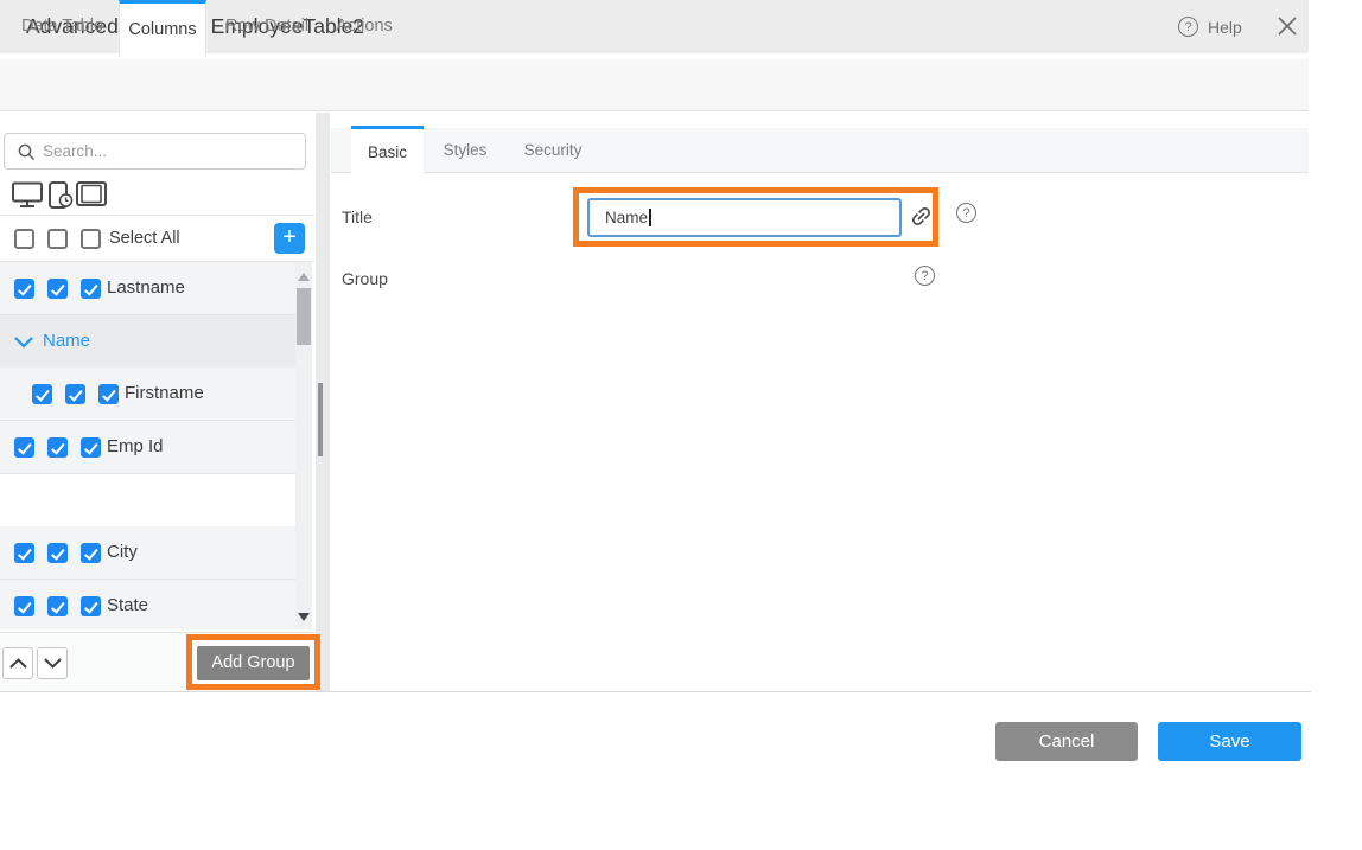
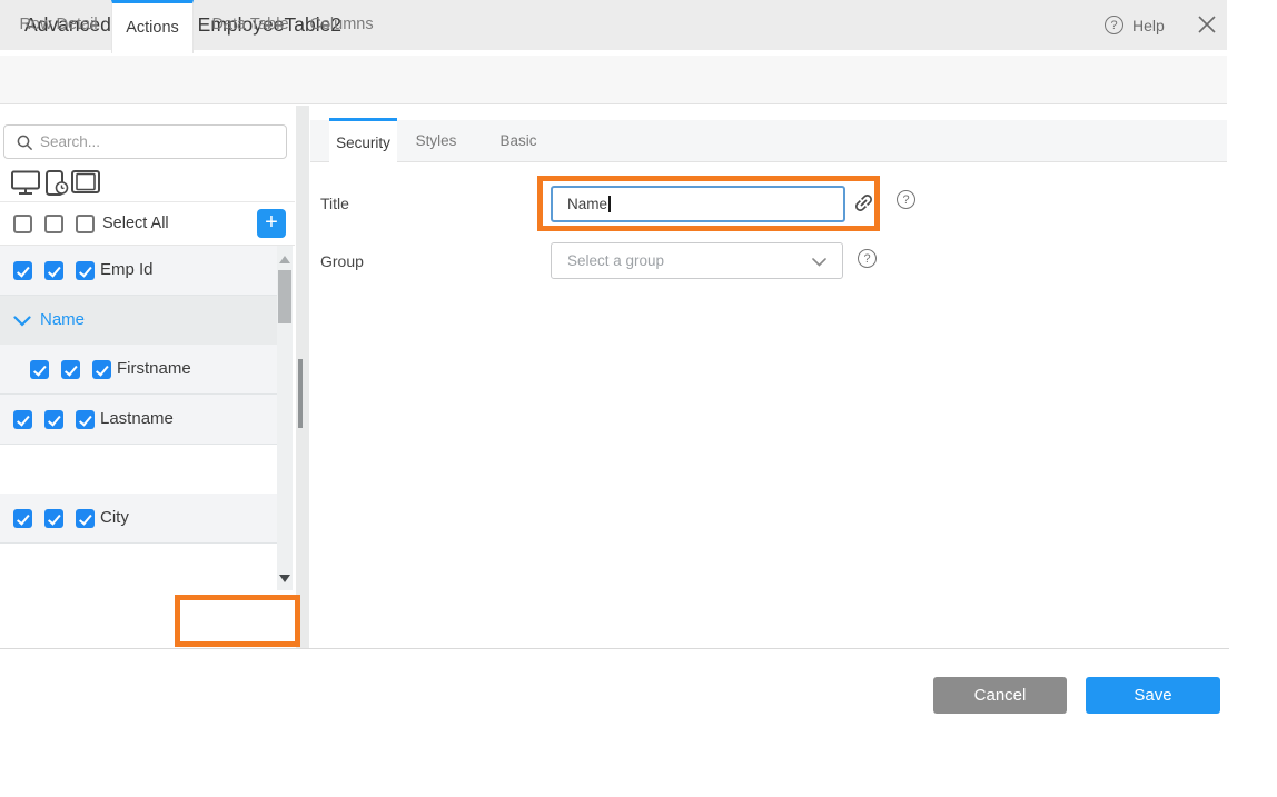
  Advanced EmployeeTable2
  Help
- Data Table
+ Row Detail
- Columns
+ Actions
- Row Detail
+ Data Table
- Actions
+ Columns
  Search...
  Select All
- Lastname
+ Emp Id
  Name
  Firstname
- Emp Id
+ Lastname
  City
- State
- Add Group
- Basic
+ Security
  Styles
- Security
+ Basic
  Title
  Name
  Group
+ Select a group
  Cancel
  Save
